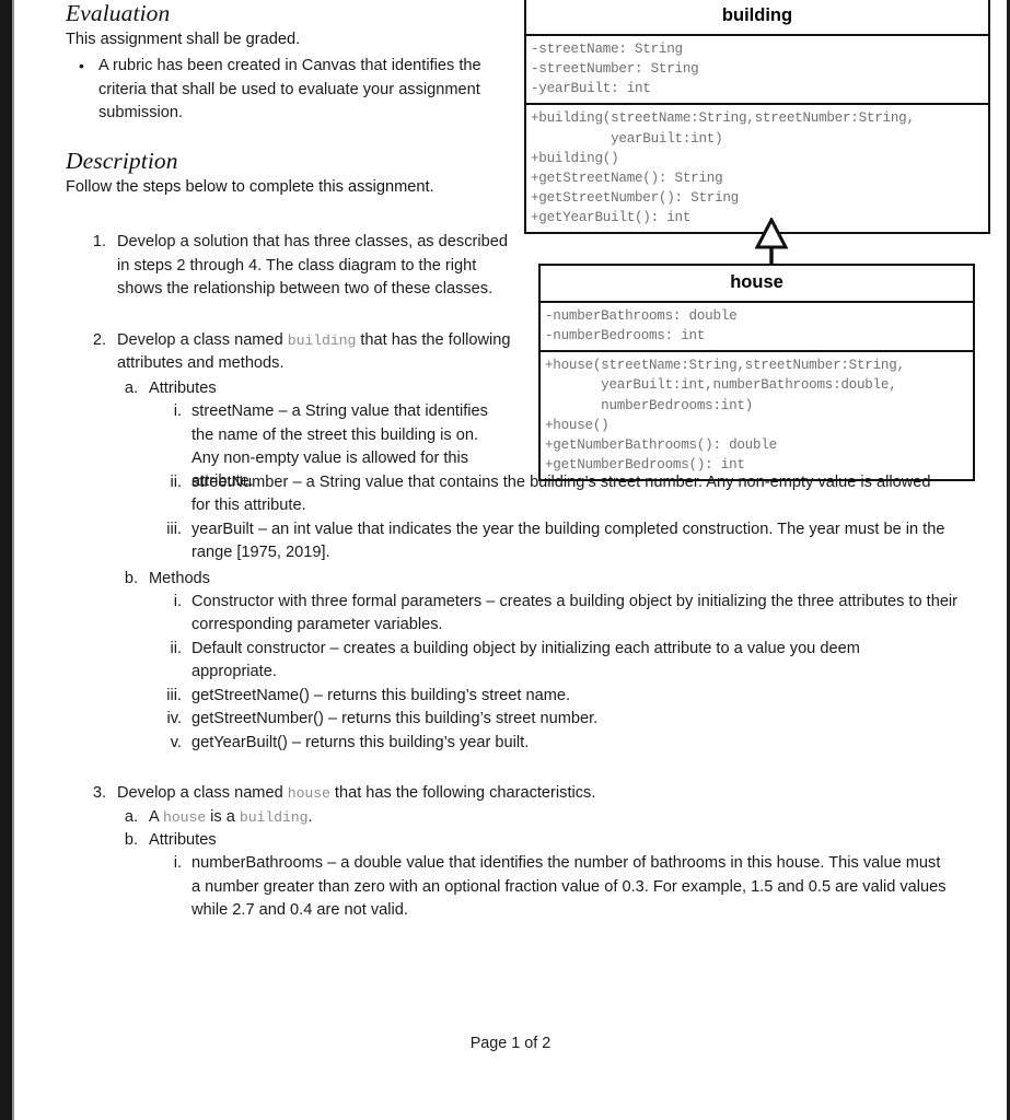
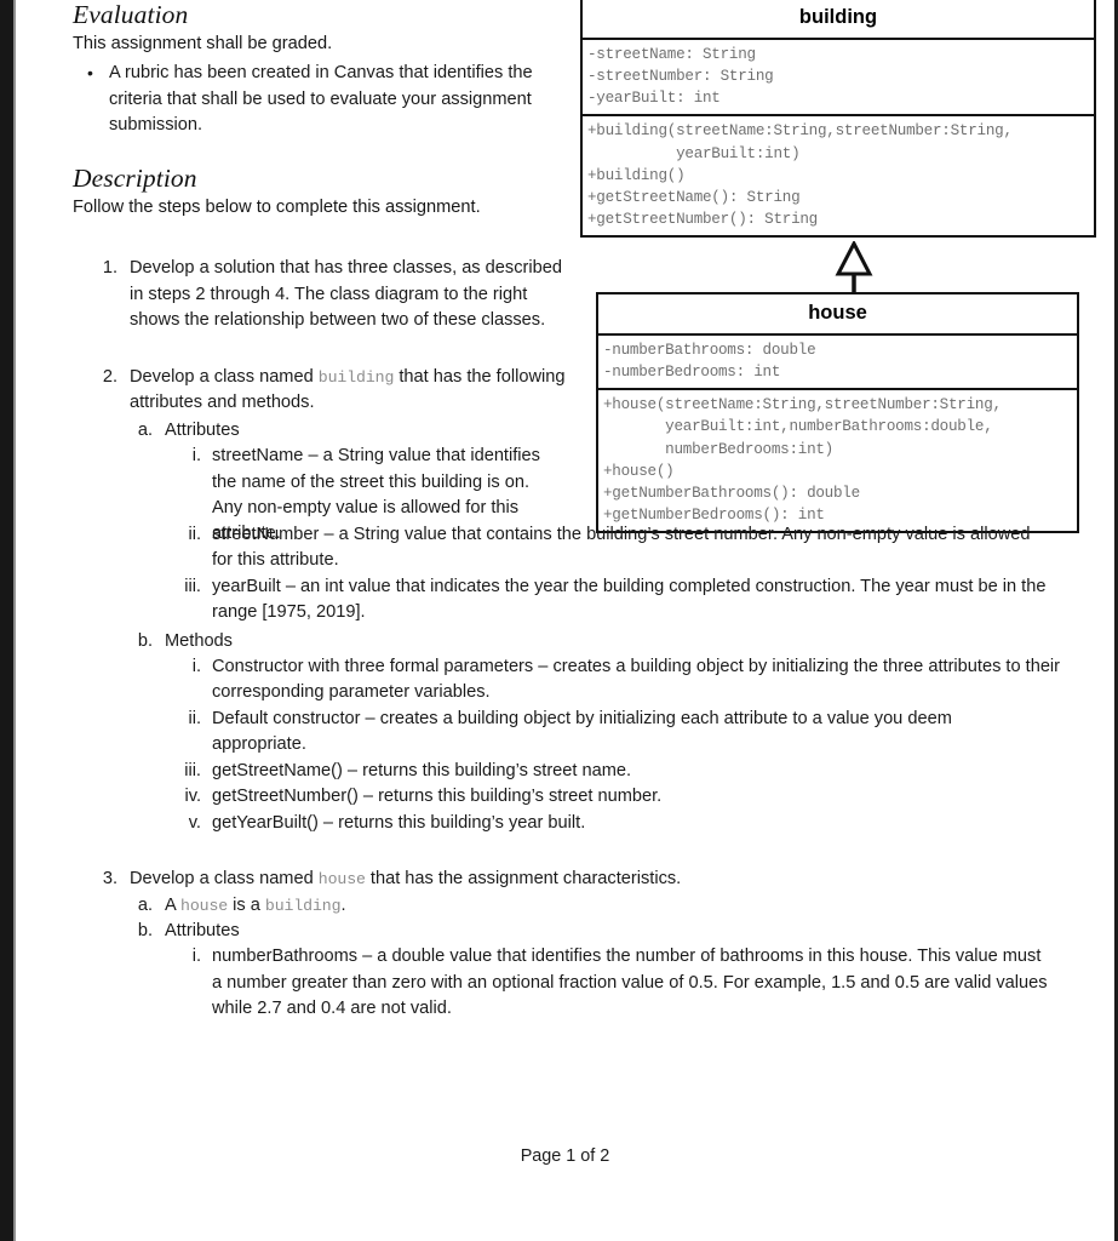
  building
  -streetName: String
  -streetNumber: String
  -yearBuilt: int
  +building(streetName:String,streetNumber:String,
  yearBuilt:int)
  +building()
  +getStreetName(): String
  +getStreetNumber(): String
- +getYearBuilt(): int
  house
  -numberBathrooms: double
  -numberBedrooms: int
  +house(streetName:String,streetNumber:String,
  yearBuilt:int,numberBathrooms:double,
  numberBedrooms:int)
  +house()
  +getNumberBathrooms(): double
  +getNumberBedrooms(): int
  Evaluation
  This assignment shall be graded.
  •
  A rubric has been created in Canvas that identifies the criteria that shall be used to evaluate your assignment submission.
  Description
  Follow the steps below to complete this assignment.
  1.
  Develop a solution that has three classes, as described in steps 2 through 4. The class diagram to the right shows the relationship between two of these classes.
  2.
  Develop a class named building that has the following attributes and methods.
  a.
  Attributes
  i.
  streetName – a String value that identifies the name of the street this building is on. Any non-empty value is allowed for this attribute.
  ii.
  streetNumber – a String value that contains the building’s street number. Any non-empty value is allowed for this attribute.
  iii.
  yearBuilt – an int value that indicates the year the building completed construction. The year must be in the range [1975, 2019].
  b.
  Methods
  i.
  Constructor with three formal parameters – creates a building object by initializing the three attributes to their corresponding parameter variables.
  ii.
  Default constructor – creates a building object by initializing each attribute to a value you deem appropriate.
  iii.
  getStreetName() – returns this building’s street name.
  iv.
  getStreetNumber() – returns this building’s street number.
  v.
  getYearBuilt() – returns this building’s year built.
  3.
- Develop a class named house that has the following characteristics.
+ Develop a class named house that has the assignment characteristics.
  a.
  A house is a building.
  b.
  Attributes
  i.
- numberBathrooms – a double value that identifies the number of bathrooms in this house. This value must a number greater than zero with an optional fraction value of 0.3. For example, 1.5 and 0.5 are valid values while 2.7 and 0.4 are not valid.
+ numberBathrooms – a double value that identifies the number of bathrooms in this house. This value must a number greater than zero with an optional fraction value of 0.5. For example, 1.5 and 0.5 are valid values while 2.7 and 0.4 are not valid.
  Page 1 of 2
